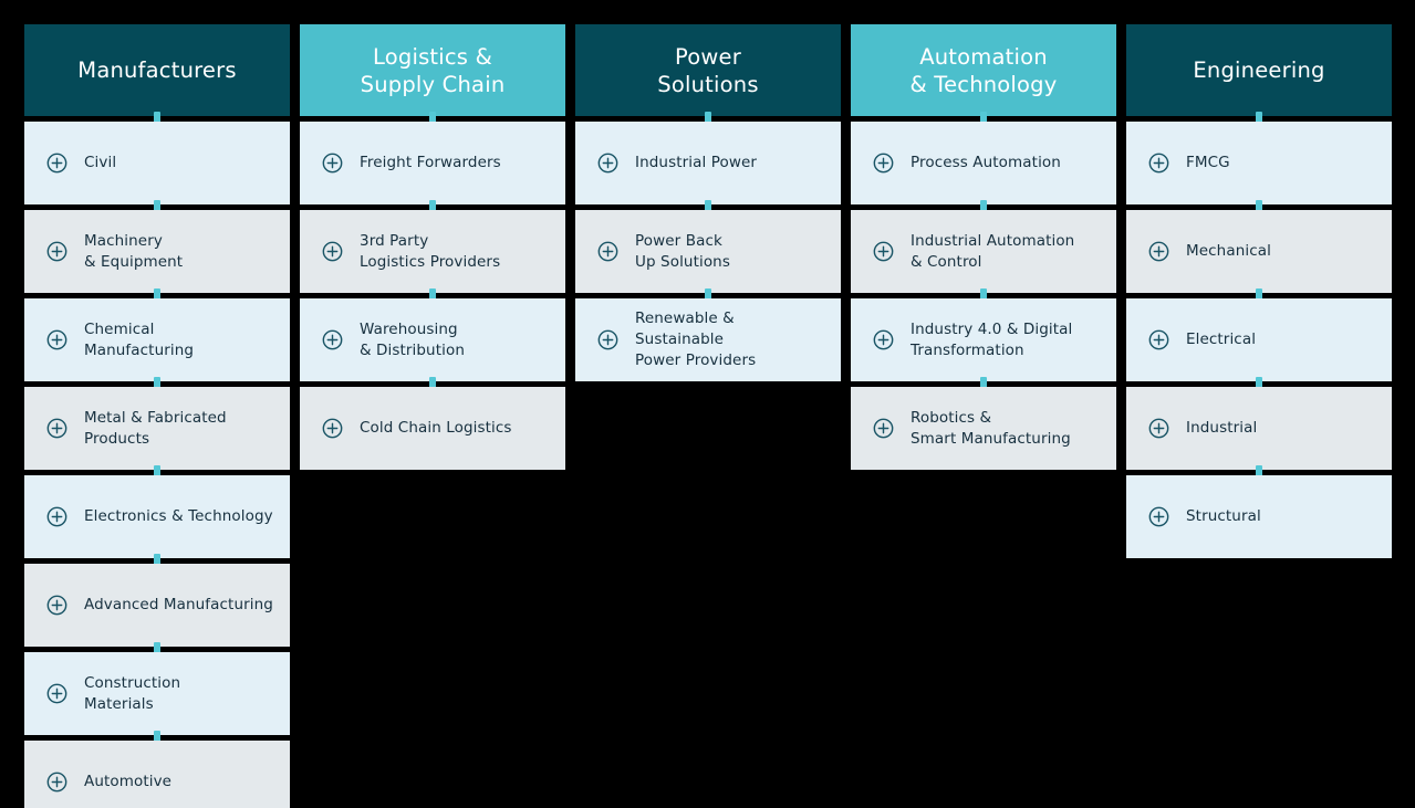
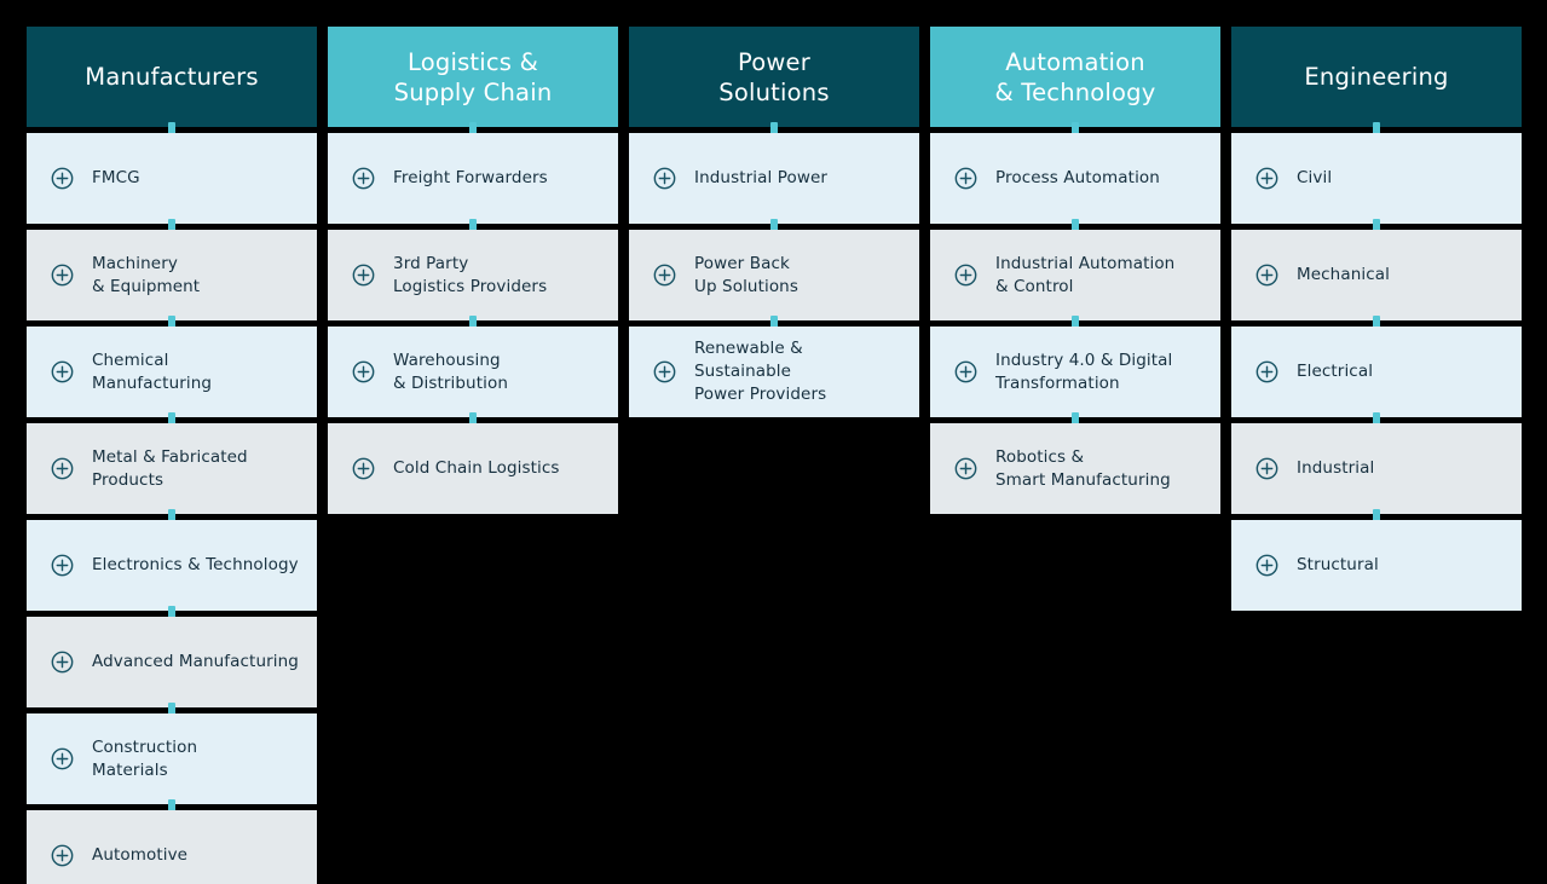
  Manufacturers
- Civil
+ FMCG
  Machinery
  & Equipment
  Chemical
  Manufacturing
  Metal & Fabricated
  Products
  Electronics & Technology
  Advanced Manufacturing
  Construction
  Materials
  Automotive
  Logistics &
  Supply Chain
  Freight Forwarders
  3rd Party
  Logistics Providers
  Warehousing
  & Distribution
  Cold Chain Logistics
  Power
  Solutions
  Industrial Power
  Power Back
  Up Solutions
  Renewable & Sustainable
  Power Providers
  Automation
  & Technology
  Process Automation
  Industrial Automation
  & Control
  Industry 4.0 & Digital
  Transformation
  Robotics &
  Smart Manufacturing
  Engineering
- FMCG
+ Civil
  Mechanical
  Electrical
  Industrial
  Structural
